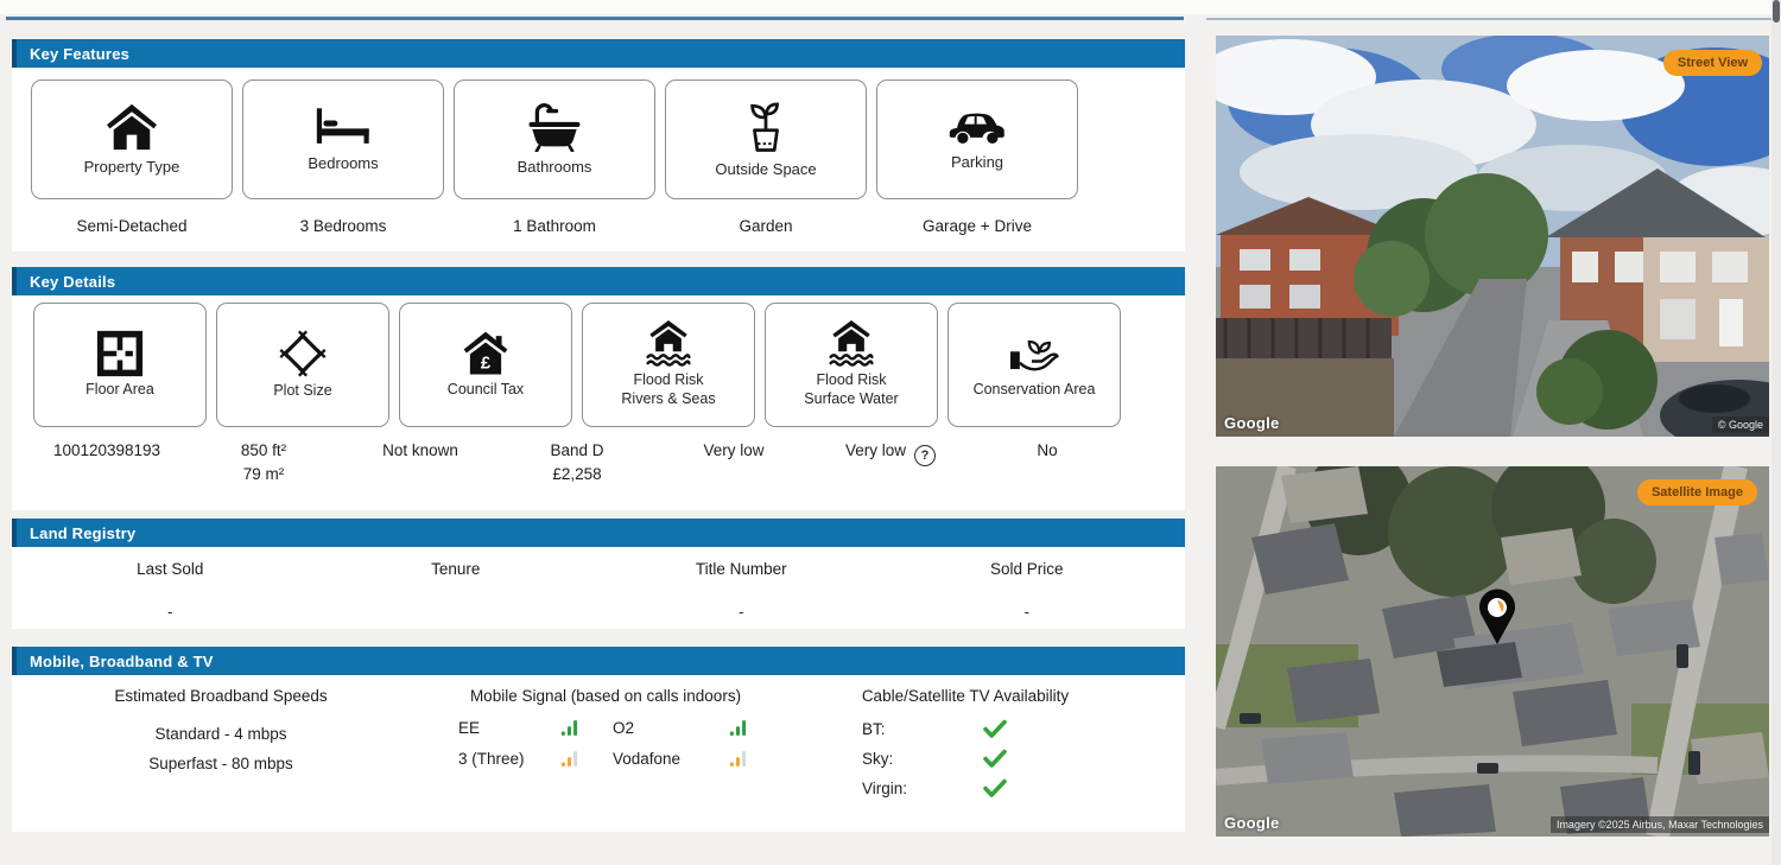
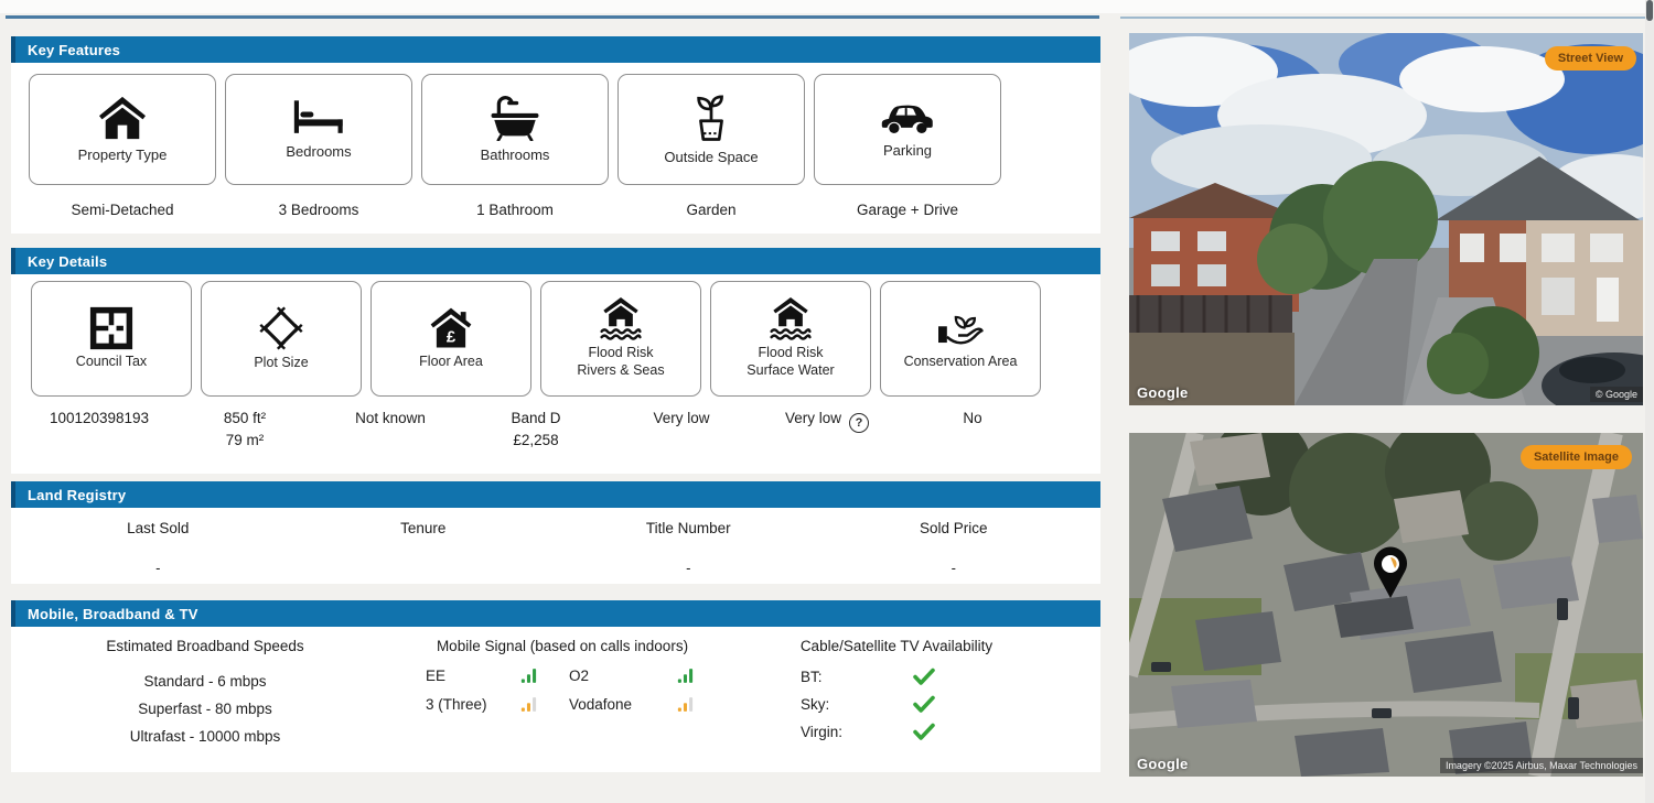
  Key Features
  Property Type
  Bedrooms
  Bathrooms
  Outside Space
  Parking
  Semi-Detached
  3 Bedrooms
  1 Bathroom
  Garden
  Garage + Drive
  Key Details
- Floor Area
+ Council Tax
  Plot Size
  £
- Council Tax
+ Floor Area
  Flood Risk
  Rivers & Seas
  Flood Risk
  Surface Water
  Conservation Area
  100120398193
  850 ft²
  79 m²
  Not known
  Band D
  £2,258
  Very low
  Very low ?
  No
  Land Registry
  Last Sold
  Tenure
  Title Number
  Sold Price
  -
  -
  -
  Mobile, Broadband & TV
  Estimated Broadband Speeds
- Standard - 4 mbps
+ Standard - 6 mbps
  Superfast - 80 mbps
+ Ultrafast - 10000 mbps
  Mobile Signal (based on calls indoors)
  EE
  O2
  3 (Three)
  Vodafone
  Cable/Satellite TV Availability
  BT:
  Sky:
  Virgin:
  Street View
  Google
  © Google
  Satellite Image
  Google
  Imagery ©2025 Airbus, Maxar Technologies
